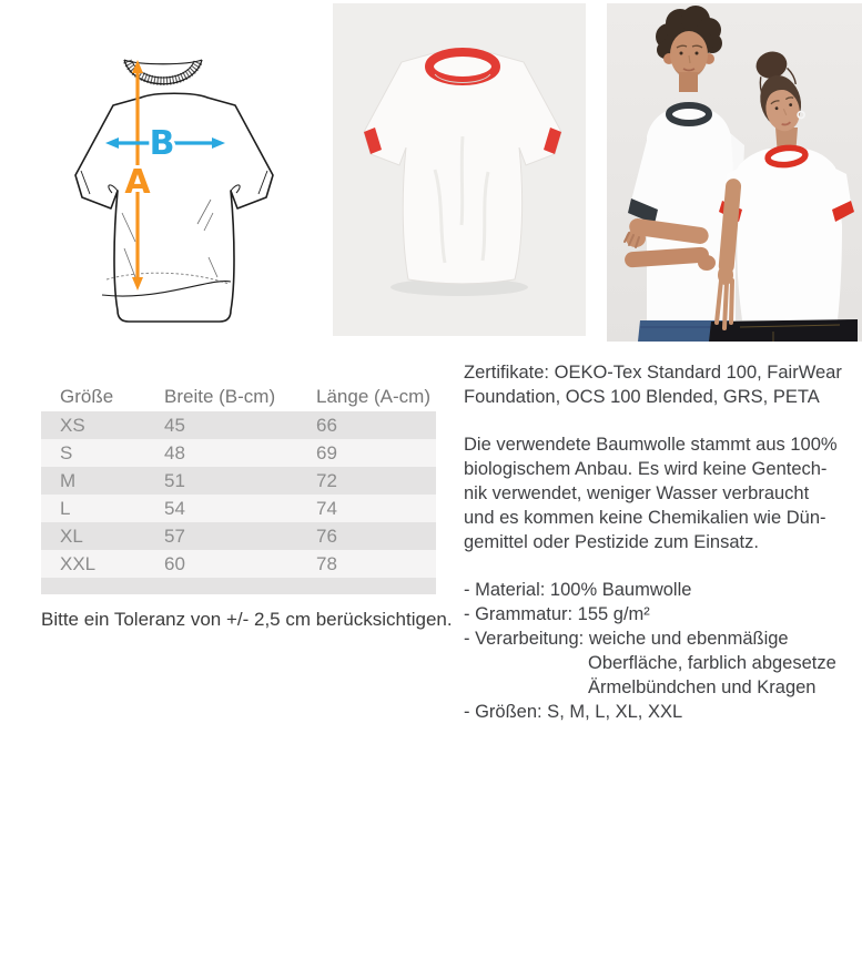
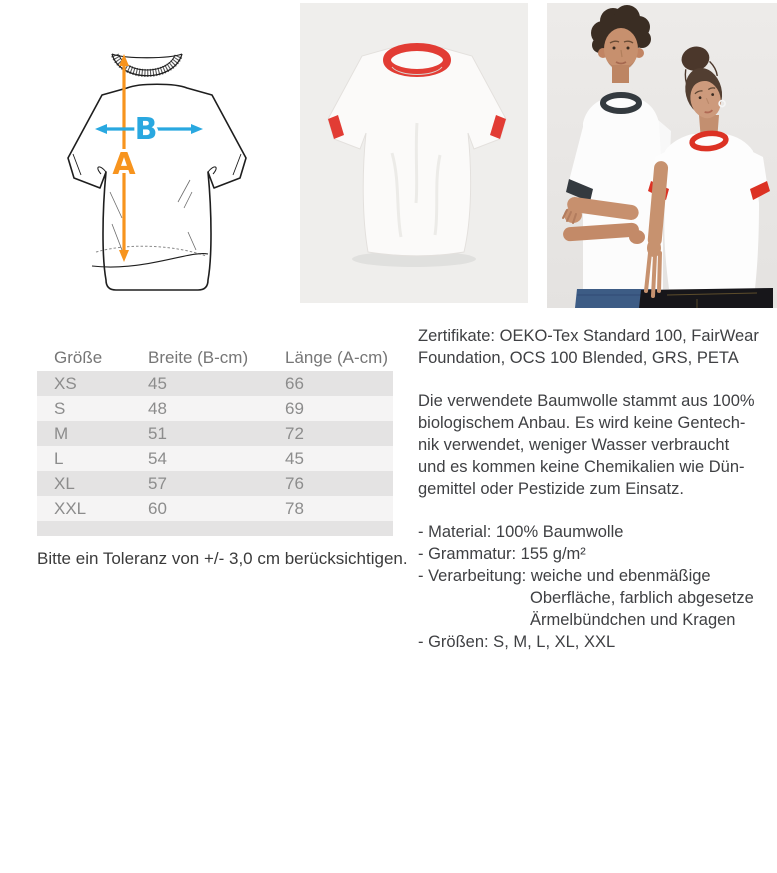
  B
  A
  Größe	Breite (B-cm)	Länge (A-cm)
  XS	45	66
  S	48	69
  M	51	72
- L	54	74
+ L	54	45
  XL	57	76
  XXL	60	78
- Bitte ein Toleranz von +/- 2,5 cm berücksichtigen.
+ Bitte ein Toleranz von +/- 3,0 cm berücksichtigen.
  Zertifikate: OEKO-Tex Standard 100, FairWear
  Foundation, OCS 100 Blended, GRS, PETA
  Die verwendete Baumwolle stammt aus 100%
  biologischem Anbau. Es wird keine Gentech-
  nik verwendet, weniger Wasser verbraucht
  und es kommen keine Chemikalien wie Dün-
  gemittel oder Pestizide zum Einsatz.
  - Material: 100% Baumwolle
  - Grammatur: 155 g/m²
  - Verarbeitung: weiche und ebenmäßige
  Oberfläche, farblich abgesetze
  Ärmelbündchen und Kragen
  - Größen: S, M, L, XL, XXL
